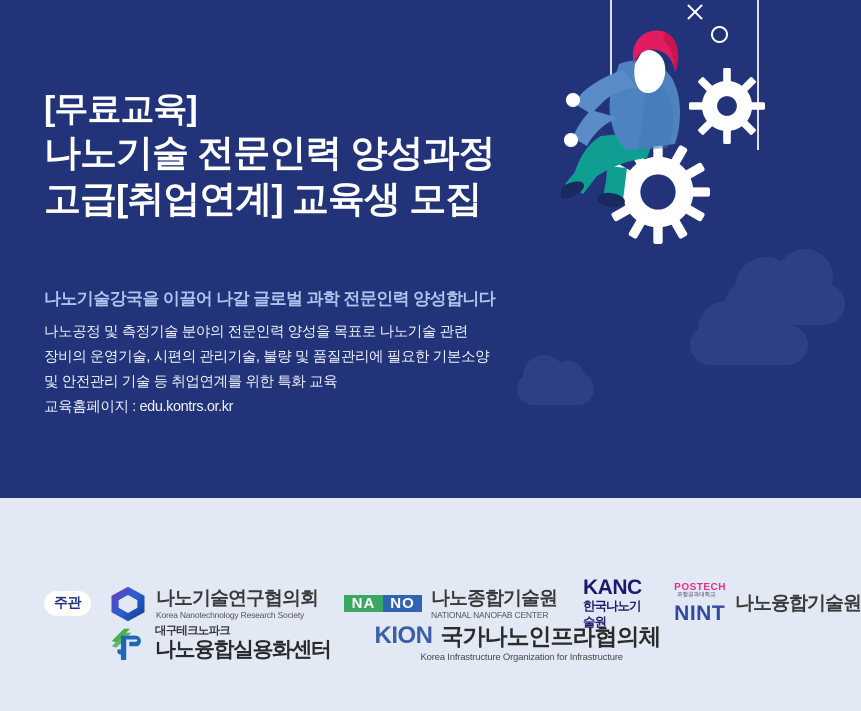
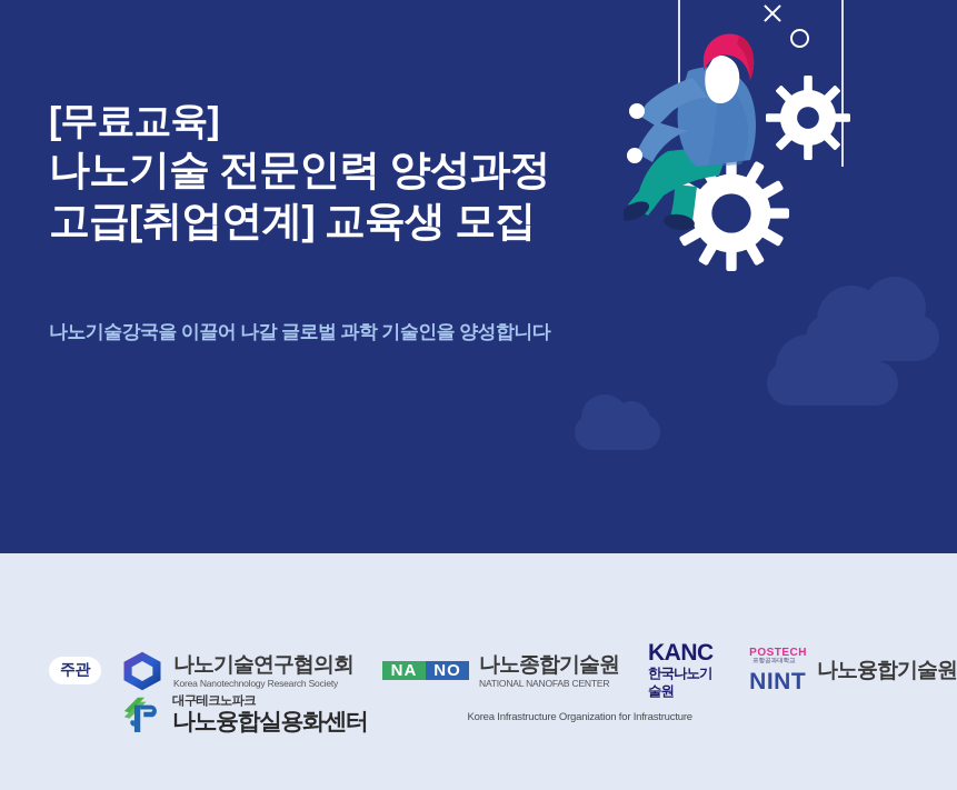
  [무료교육]
  나노기술 전문인력 양성과정
  고급[취업연계] 교육생 모집
- 나노기술강국을 이끌어 나갈 글로벌 과학 전문인력 양성합니다
+ 나노기술강국을 이끌어 나갈 글로벌 과학 기술인을 양성합니다
- 나노공정 및 측정기술 분야의 전문인력 양성을 목표로 나노기술 관련
- 장비의 운영기술, 시편의 관리기술, 불량 및 품질관리에 필요한 기본소양
- 및 안전관리 기술 등 취업연계를 위한 특화 교육
- 교육홈페이지 : edu.kontrs.or.kr
  주관
  나노기술연구협의회
  Korea Nanotechnology Research Society
  NA
  NO
  나노종합기술원
  NATIONAL NANOFAB CENTER
  KANC
  한국나노기술원
  NINT
  나노융합기술원
  대구테크노파크
  나노융합실용화센터
- KION
- 국가나노인프라협의체
  Korea Infrastructure Organization for Infrastructure
